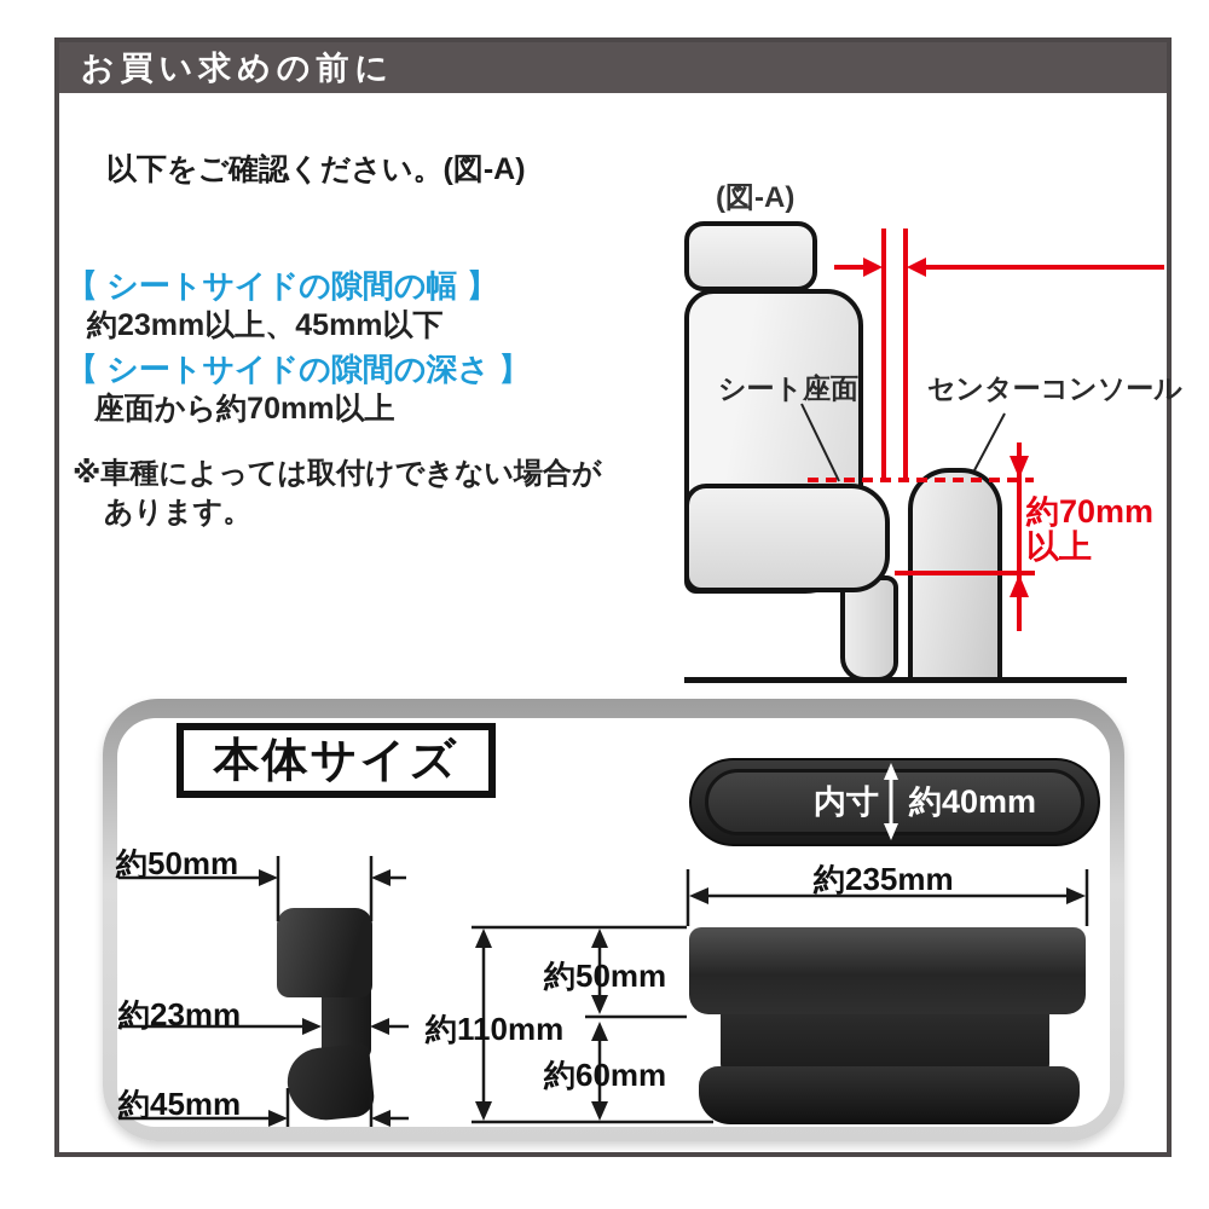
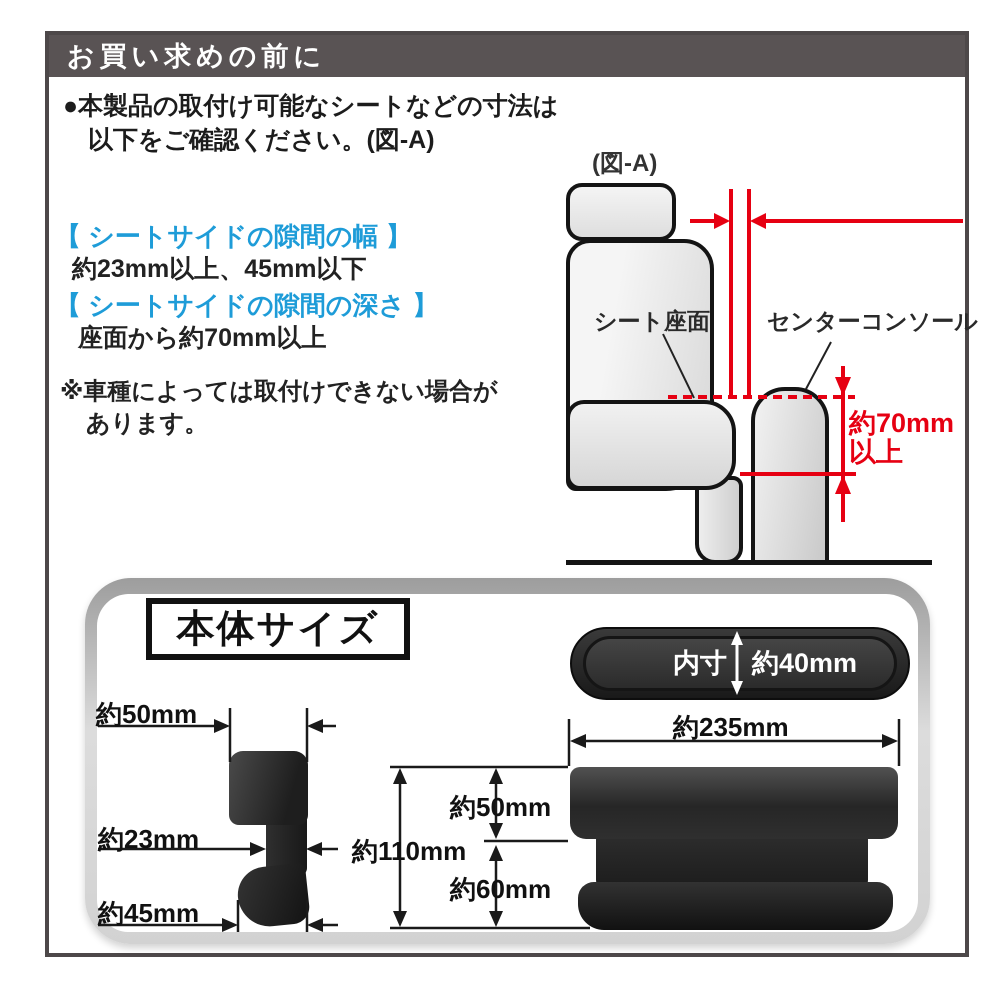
  お買い求めの前に
+ ●本製品の取付け可能なシートなどの寸法は
  以下をご確認ください。(図-A)
  【 シートサイドの隙間の幅 】
  約23mm以上、45mm以下
  【 シートサイドの隙間の深さ 】
  座面から約70mm以上
  ※車種によっては取付けできない場合が
  あります。
  (図-A)
  本体サイズ
  シート座面
  センターコンソール
  約70mm
  以上
  内寸
  約40mm
  約235mm
  約50mm
  約23mm
  約45mm
  約110mm
  約50mm
  約60mm
